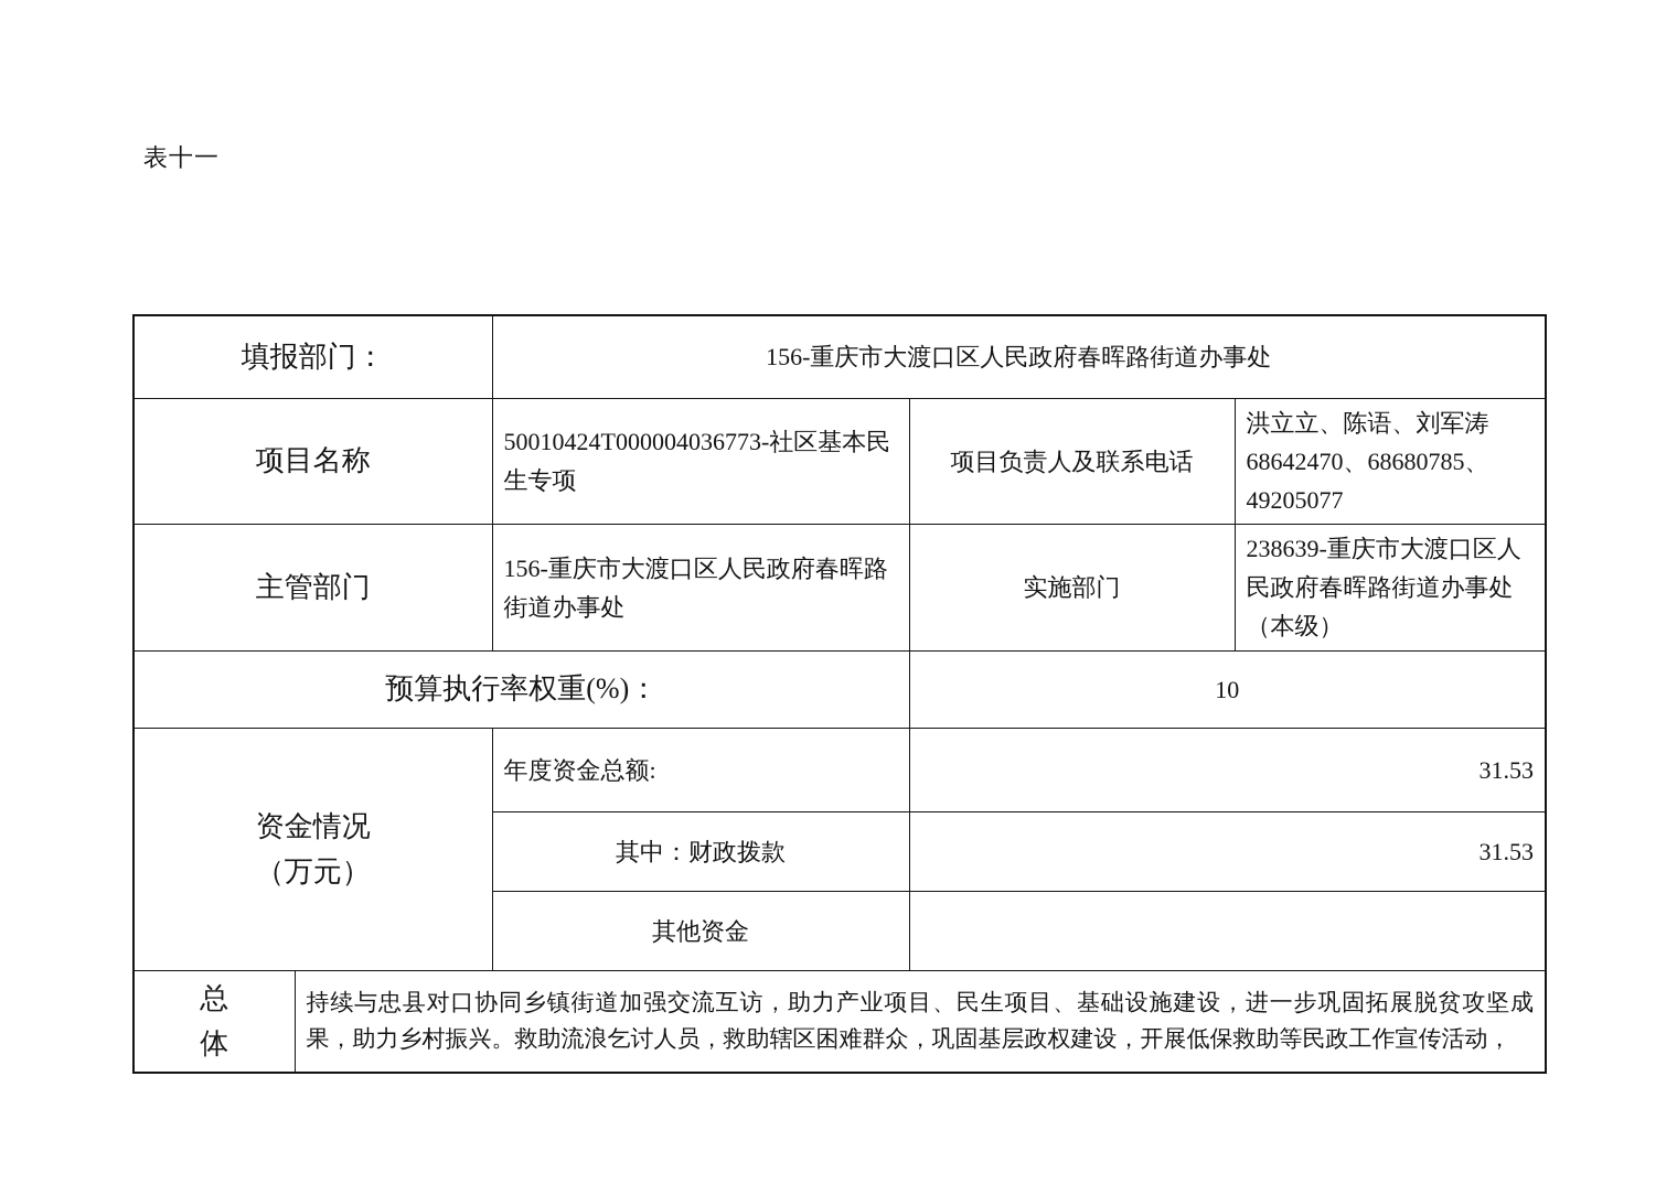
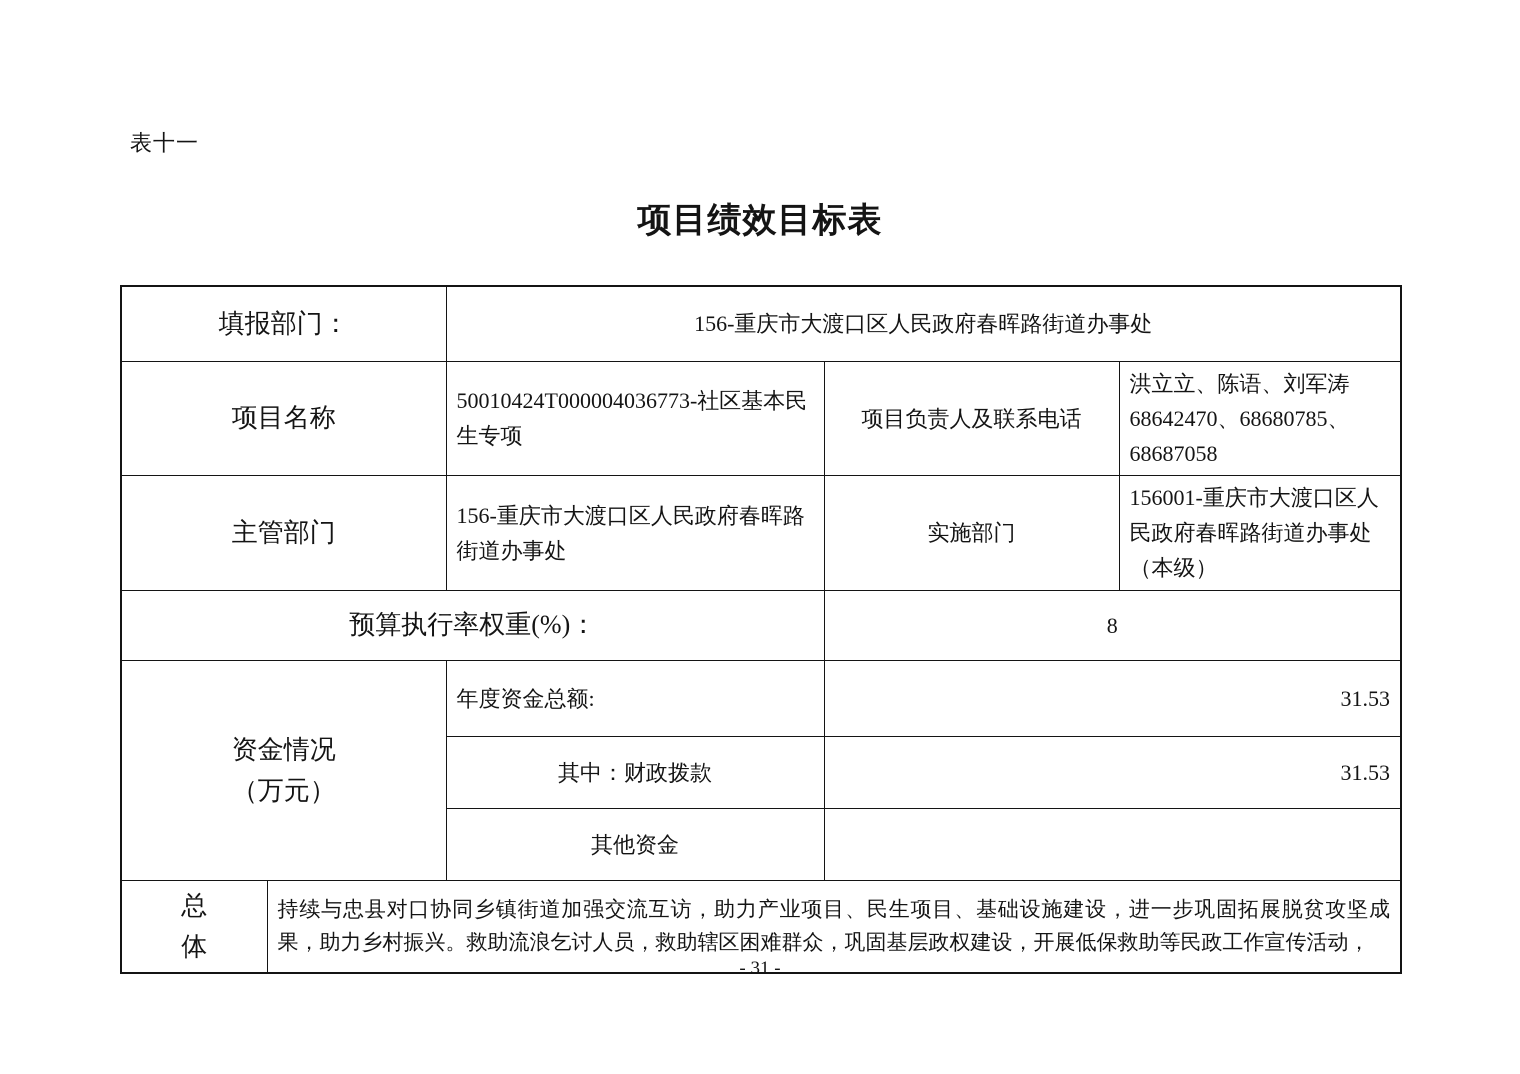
  表十一
+ 项目绩效目标表
  填报部门：	156-重庆市大渡口区人民政府春晖路街道办事处
- 项目名称	50010424T000004036773-社区基本民生专项	项目负责人及联系电话	洪立立、陈语、刘军涛 68642470、68680785、49205077
+ 项目名称	50010424T000004036773-社区基本民生专项	项目负责人及联系电话	洪立立、陈语、刘军涛 68642470、68680785、68687058
- 主管部门	156-重庆市大渡口区人民政府春晖路街道办事处	实施部门	238639-重庆市大渡口区人民政府春晖路街道办事处（本级）
+ 主管部门	156-重庆市大渡口区人民政府春晖路街道办事处	实施部门	156001-重庆市大渡口区人民政府春晖路街道办事处（本级）
- 预算执行率权重(%)：	10
+ 预算执行率权重(%)：	8
  资金情况 （万元）	年度资金总额:	31.53
  其中：财政拨款	31.53
  其他资金
  总 体	持续与忠县对口协同乡镇街道加强交流互访，助力产业项目、民生项目、基础设施建设，进一步巩固拓展脱贫攻坚成果，助力乡村振兴。救助流浪乞讨人员，救助辖区困难群众，巩固基层政权建设，开展低保救助等民政工作宣传活动，
+ - 31 -
